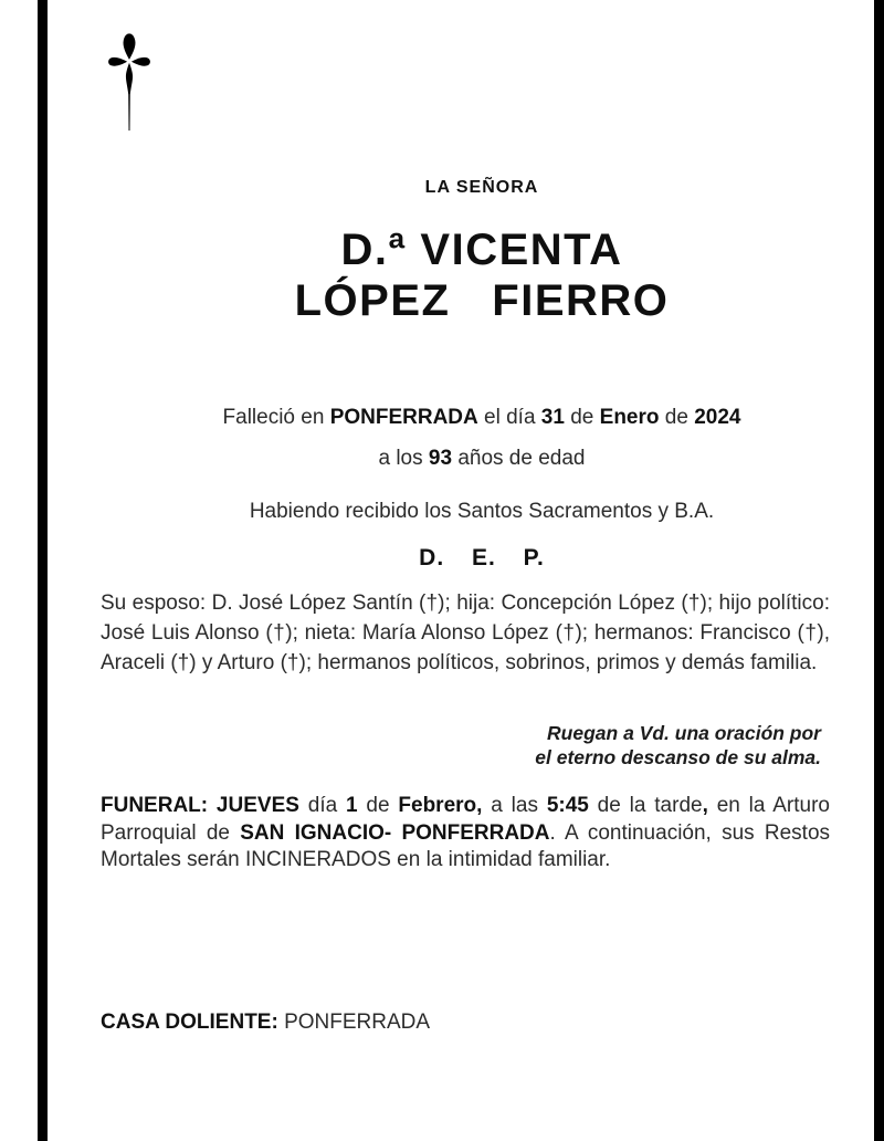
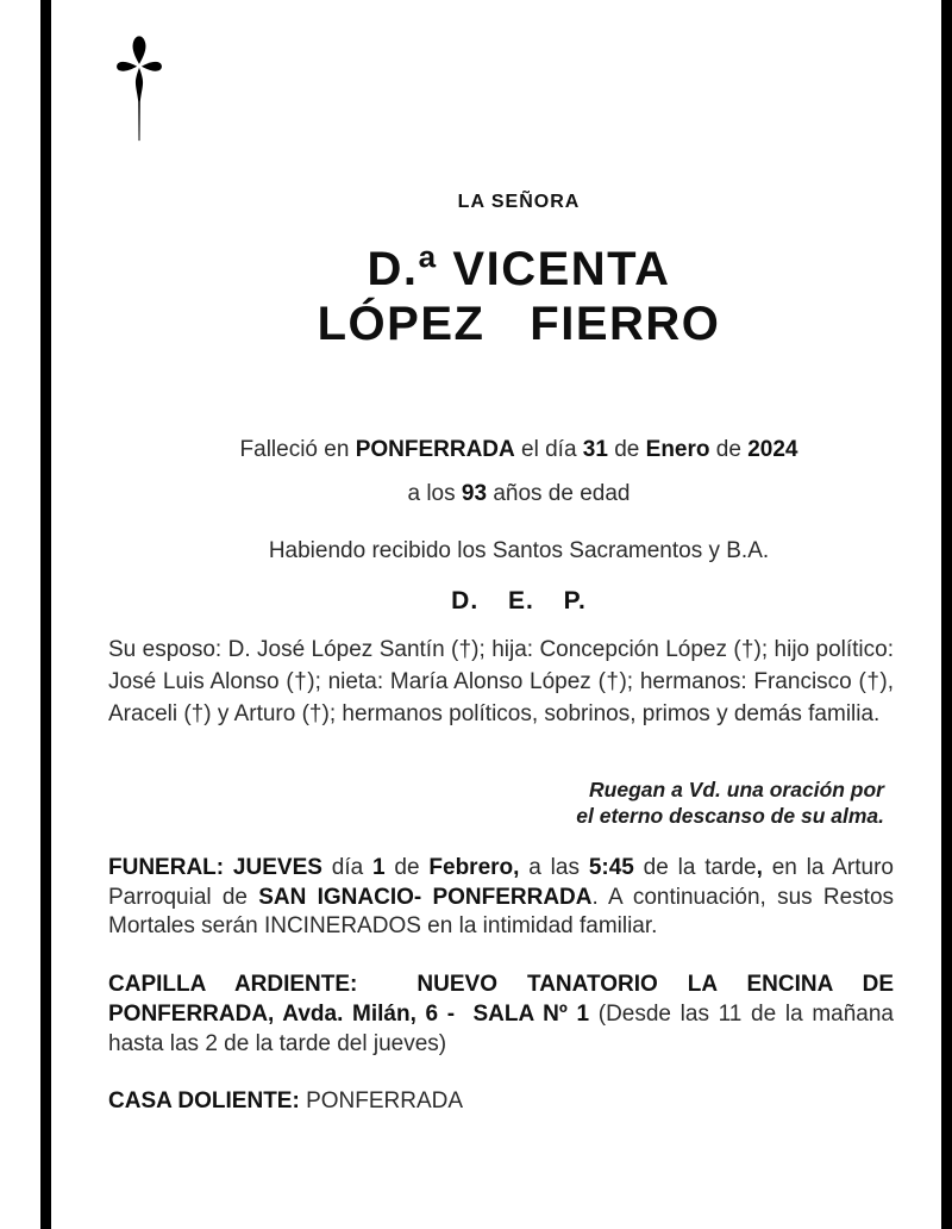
  LA SEÑORA
  D.ª VICENTA
  LÓPEZ FIERRO
  Falleció en PONFERRADA el día 31 de Enero de 2024
  a los 93 años de edad
  Habiendo recibido los Santos Sacramentos y B.A.
  D. E. P.
  Su esposo: D. José López Santín (†); hija: Concepción López (†); hijo político: José Luis Alonso (†); nieta: María Alonso López (†); hermanos: Francisco (†), Araceli (†) y Arturo (†); hermanos políticos, sobrinos, primos y demás familia.
  Ruegan a Vd. una oración por
  el eterno descanso de su alma.
  FUNERAL: JUEVES día 1 de Febrero, a las 5:45 de la tarde, en la Arturo Parroquial de SAN IGNACIO- PONFERRADA. A continuación, sus Restos Mortales serán INCINERADOS en la intimidad familiar.
+ CAPILLA ARDIENTE: NUEVO TANATORIO LA ENCINA DE PONFERRADA, Avda. Milán, 6 - SALA Nº 1 (Desde las 11 de la mañana hasta las 2 de la tarde del jueves)
  CASA DOLIENTE: PONFERRADA
